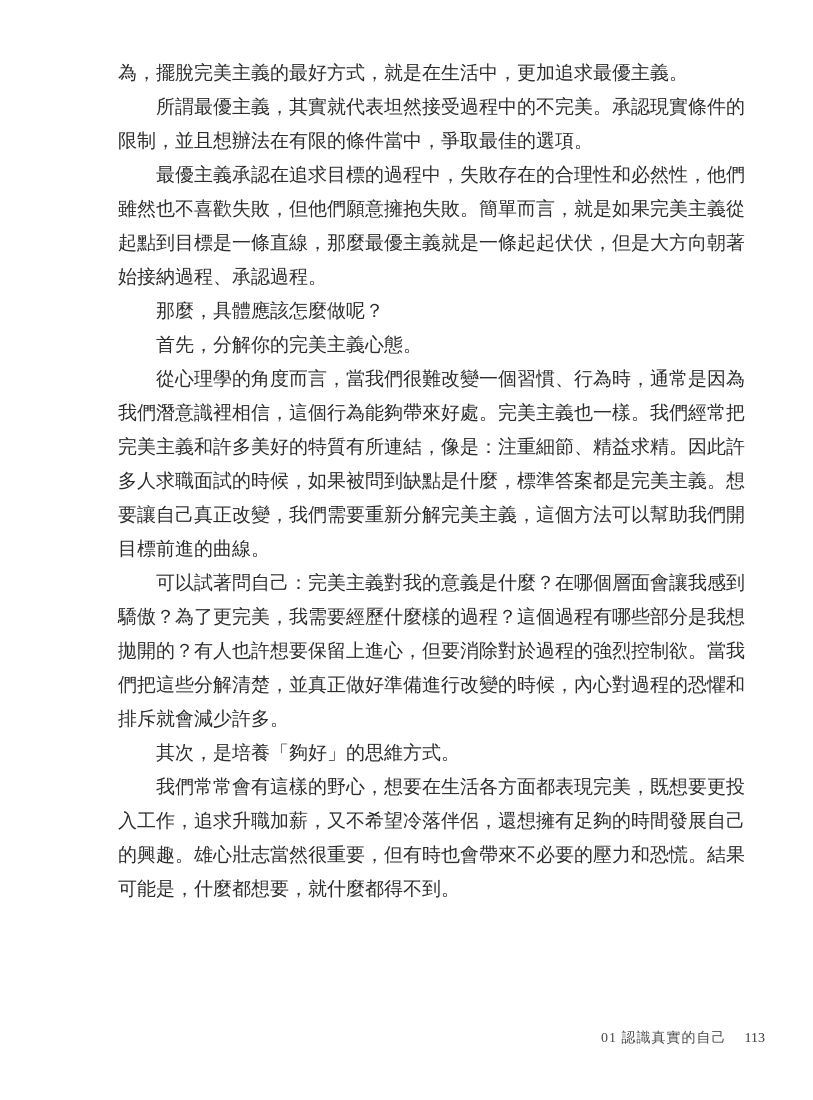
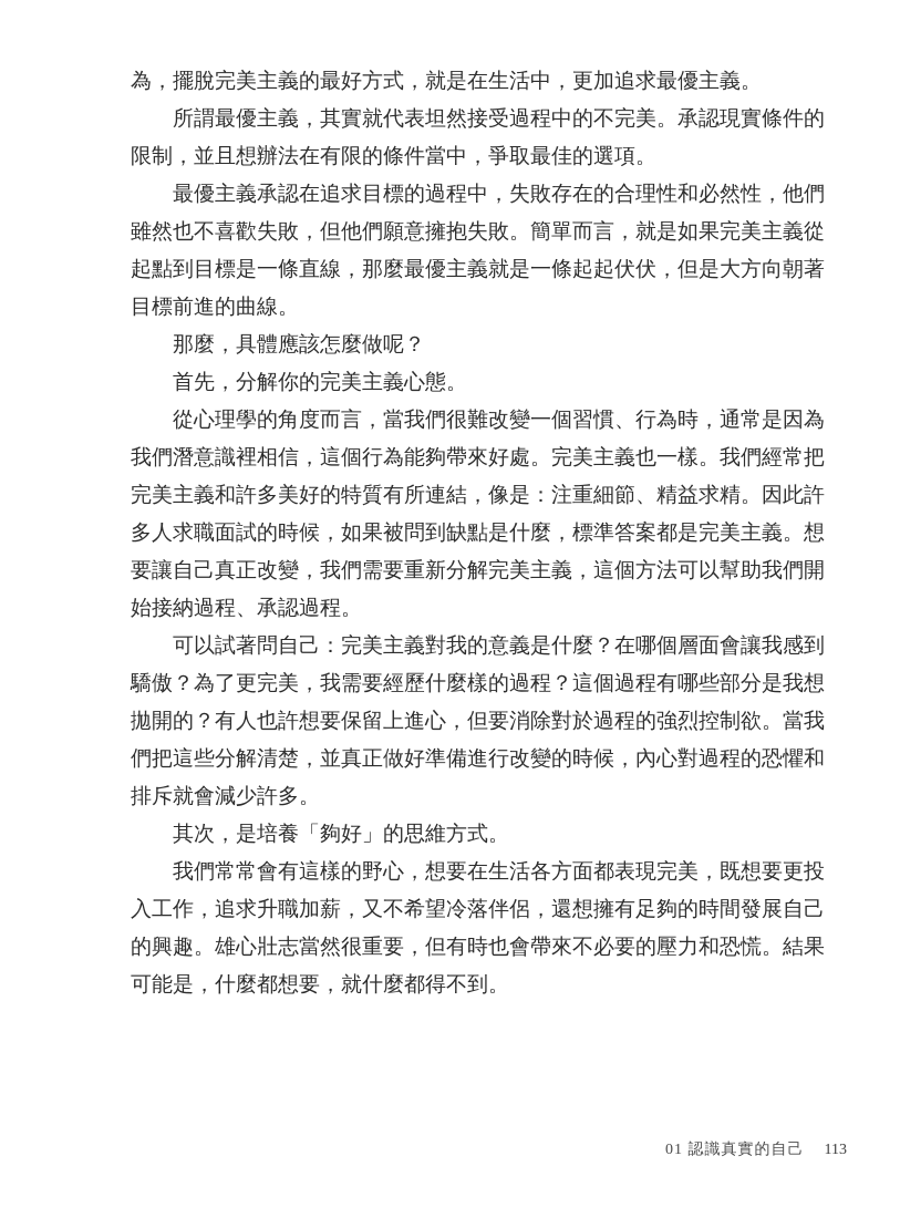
  為，擺脫完美主義的最好方式，就是在生活中，更加追求最優主義。
  所謂最優主義，其實就代表坦然接受過程中的不完美。承認現實條件的
  限制，並且想辦法在有限的條件當中，爭取最佳的選項。
  最優主義承認在追求目標的過程中，失敗存在的合理性和必然性，他們
  雖然也不喜歡失敗，但他們願意擁抱失敗。簡單而言，就是如果完美主義從
  起點到目標是一條直線，那麼最優主義就是一條起起伏伏，但是大方向朝著
- 始接納過程、承認過程。
+ 目標前進的曲線。
  那麼，具體應該怎麼做呢？
  首先，分解你的完美主義心態。
  從心理學的角度而言，當我們很難改變一個習慣、行為時，通常是因為
  我們潛意識裡相信，這個行為能夠帶來好處。完美主義也一樣。我們經常把
  完美主義和許多美好的特質有所連結，像是：注重細節、精益求精。因此許
  多人求職面試的時候，如果被問到缺點是什麼，標準答案都是完美主義。想
  要讓自己真正改變，我們需要重新分解完美主義，這個方法可以幫助我們開
- 目標前進的曲線。
+ 始接納過程、承認過程。
  可以試著問自己：完美主義對我的意義是什麼？在哪個層面會讓我感到
  驕傲？為了更完美，我需要經歷什麼樣的過程？這個過程有哪些部分是我想
  拋開的？有人也許想要保留上進心，但要消除對於過程的強烈控制欲。當我
  們把這些分解清楚，並真正做好準備進行改變的時候，內心對過程的恐懼和
  排斥就會減少許多。
  其次，是培養「夠好」的思維方式。
  我們常常會有這樣的野心，想要在生活各方面都表現完美，既想要更投
  入工作，追求升職加薪，又不希望冷落伴侶，還想擁有足夠的時間發展自己
  的興趣。雄心壯志當然很重要，但有時也會帶來不必要的壓力和恐慌。結果
  可能是，什麼都想要，就什麼都得不到。
  01 認識真實的自己 113
